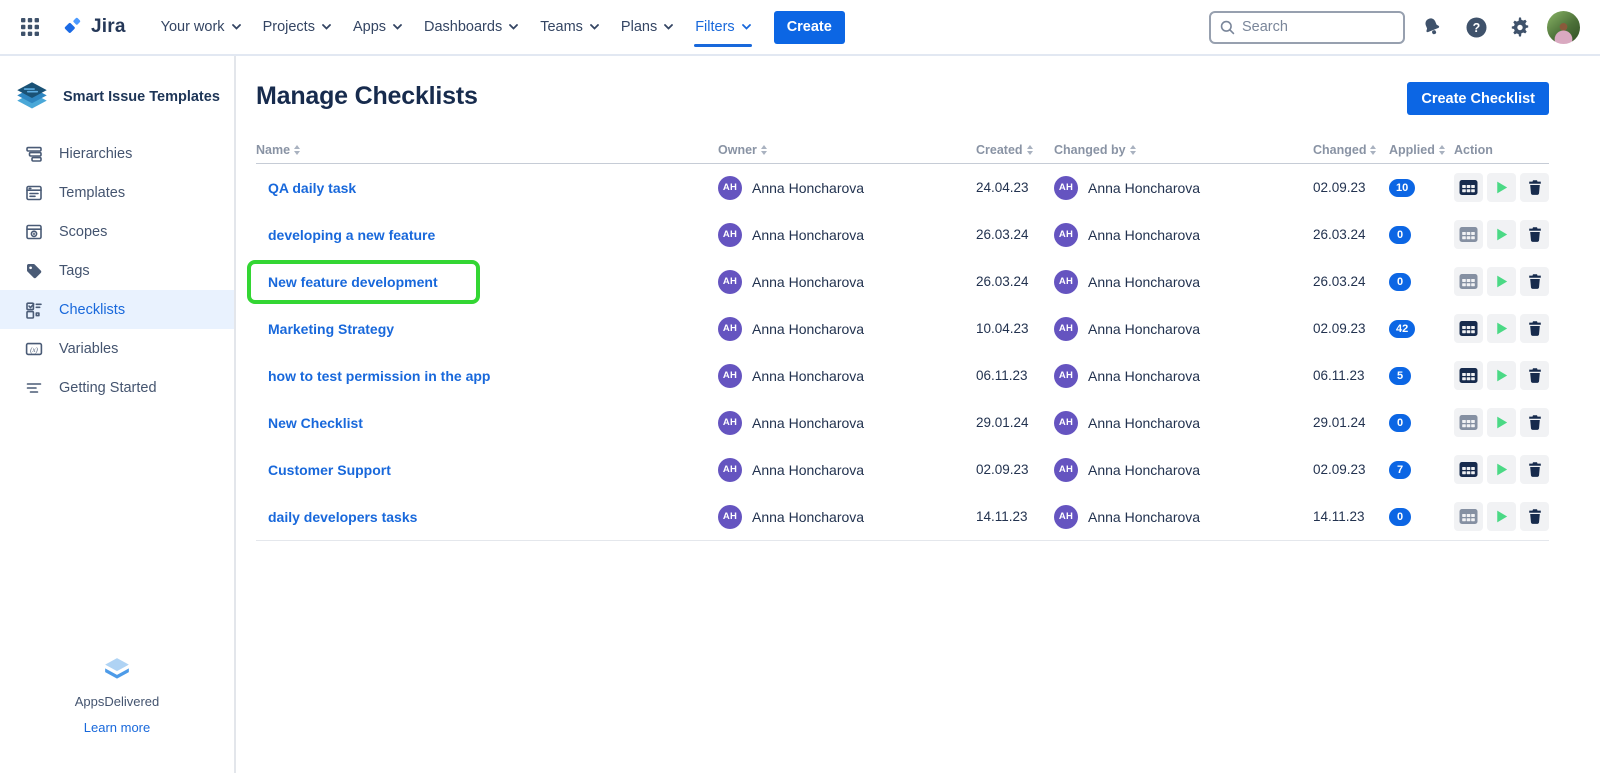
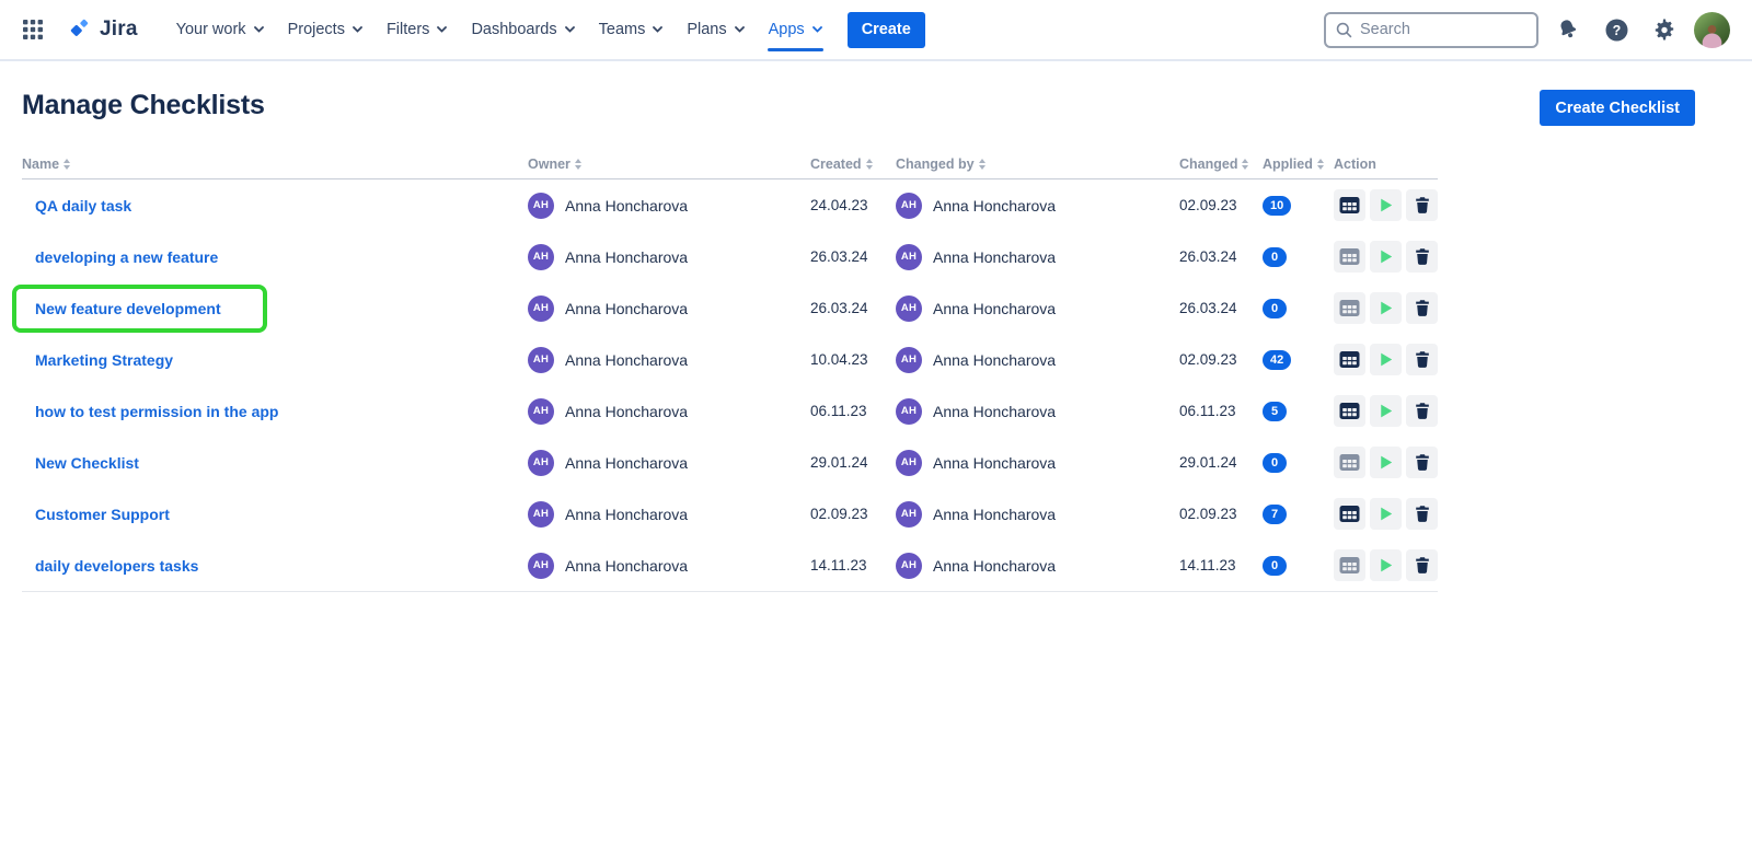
  Jira
  Your work
  Projects
- Apps
+ Filters
  Dashboards
  Teams
  Plans
- Filters
+ Apps
  Create
  Search
  ?
- Smart Issue Templates
- Hierarchies
- Templates
- Scopes
- Tags
- Checklists
- (x)
- Variables
- Getting Started
- AppsDelivered
- Learn more
  Manage Checklists
  Create Checklist
  Name
  Owner
  Created
  Changed by
  Changed
  Applied
  Action
  QA daily task
  AH
  Anna Honcharova
  24.04.23
  AH
  Anna Honcharova
  02.09.23
  10
  developing a new feature
  AH
  Anna Honcharova
  26.03.24
  AH
  Anna Honcharova
  26.03.24
  0
  New feature development
  AH
  Anna Honcharova
  26.03.24
  AH
  Anna Honcharova
  26.03.24
  0
  Marketing Strategy
  AH
  Anna Honcharova
  10.04.23
  AH
  Anna Honcharova
  02.09.23
  42
  how to test permission in the app
  AH
  Anna Honcharova
  06.11.23
  AH
  Anna Honcharova
  06.11.23
  5
  New Checklist
  AH
  Anna Honcharova
  29.01.24
  AH
  Anna Honcharova
  29.01.24
  0
  Customer Support
  AH
  Anna Honcharova
  02.09.23
  AH
  Anna Honcharova
  02.09.23
  7
  daily developers tasks
  AH
  Anna Honcharova
  14.11.23
  AH
  Anna Honcharova
  14.11.23
  0
